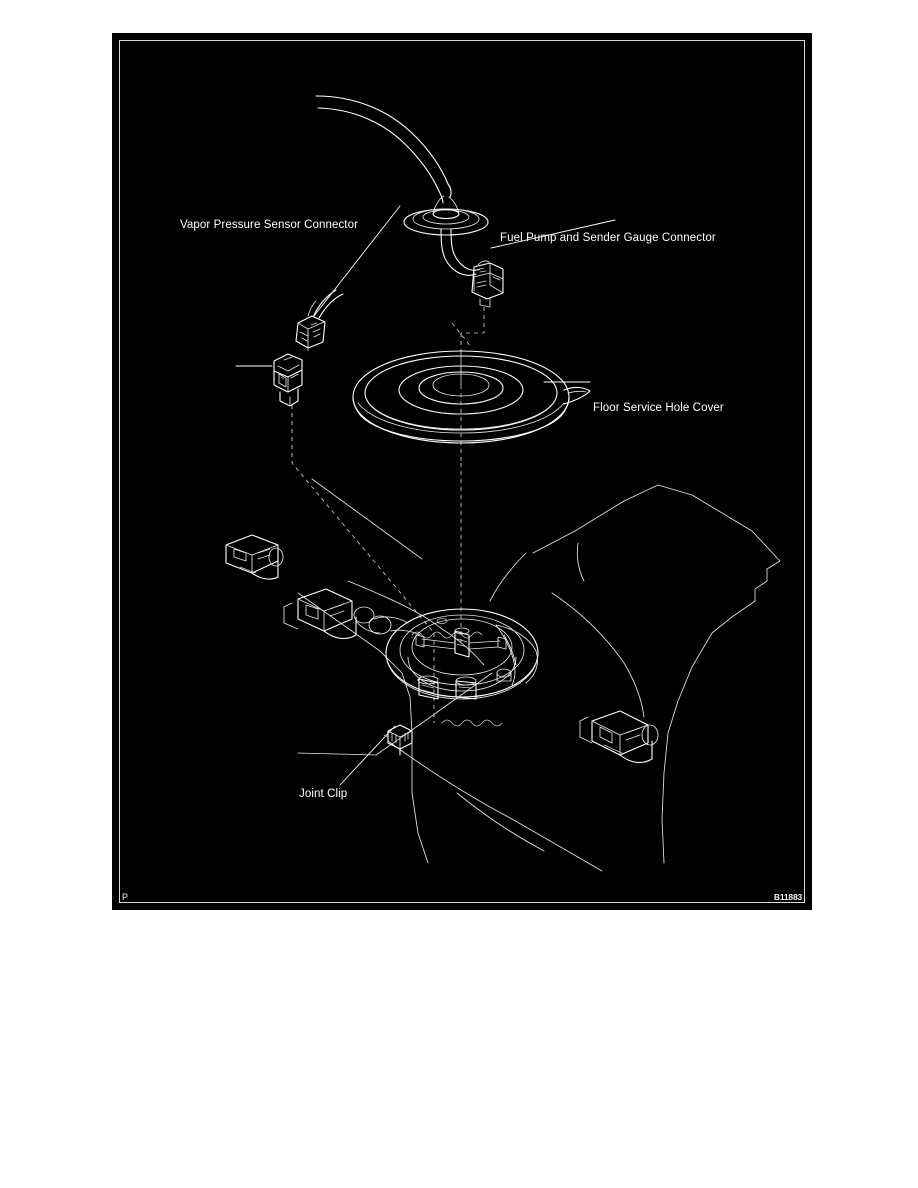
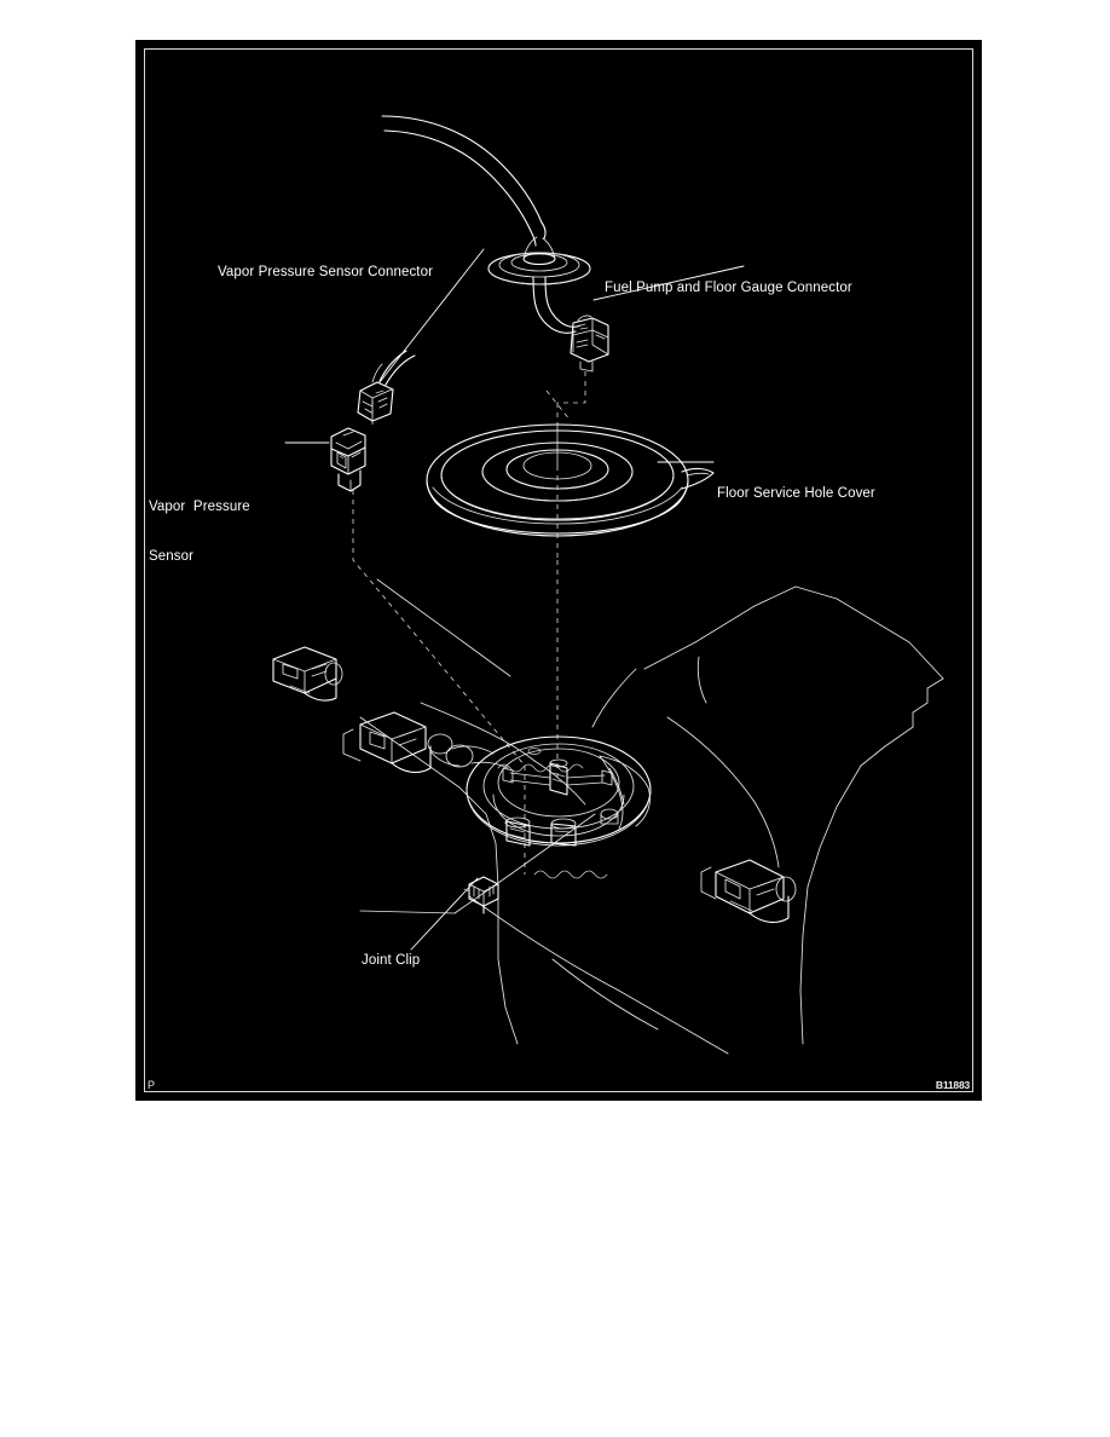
  Vapor Pressure Sensor Connector
- Fuel Pump and Sender Gauge Connector
+ Fuel Pump and Floor Gauge Connector
+ Vapor Pressure
+ Sensor
  Floor Service Hole Cover
  Joint Clip
  P
  B11883
